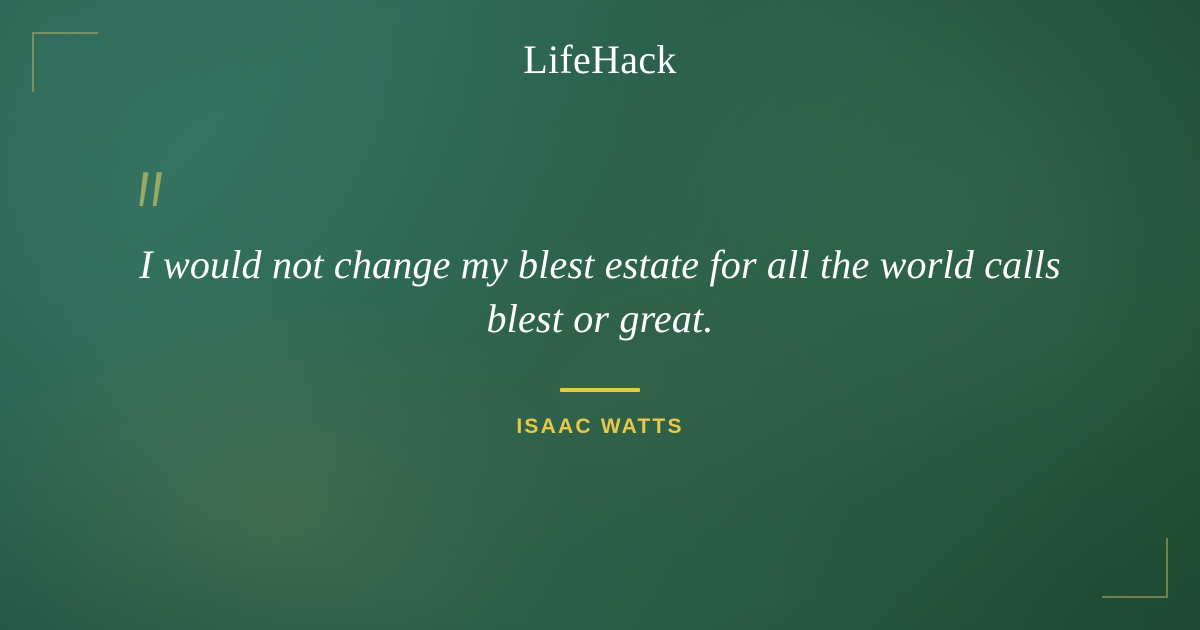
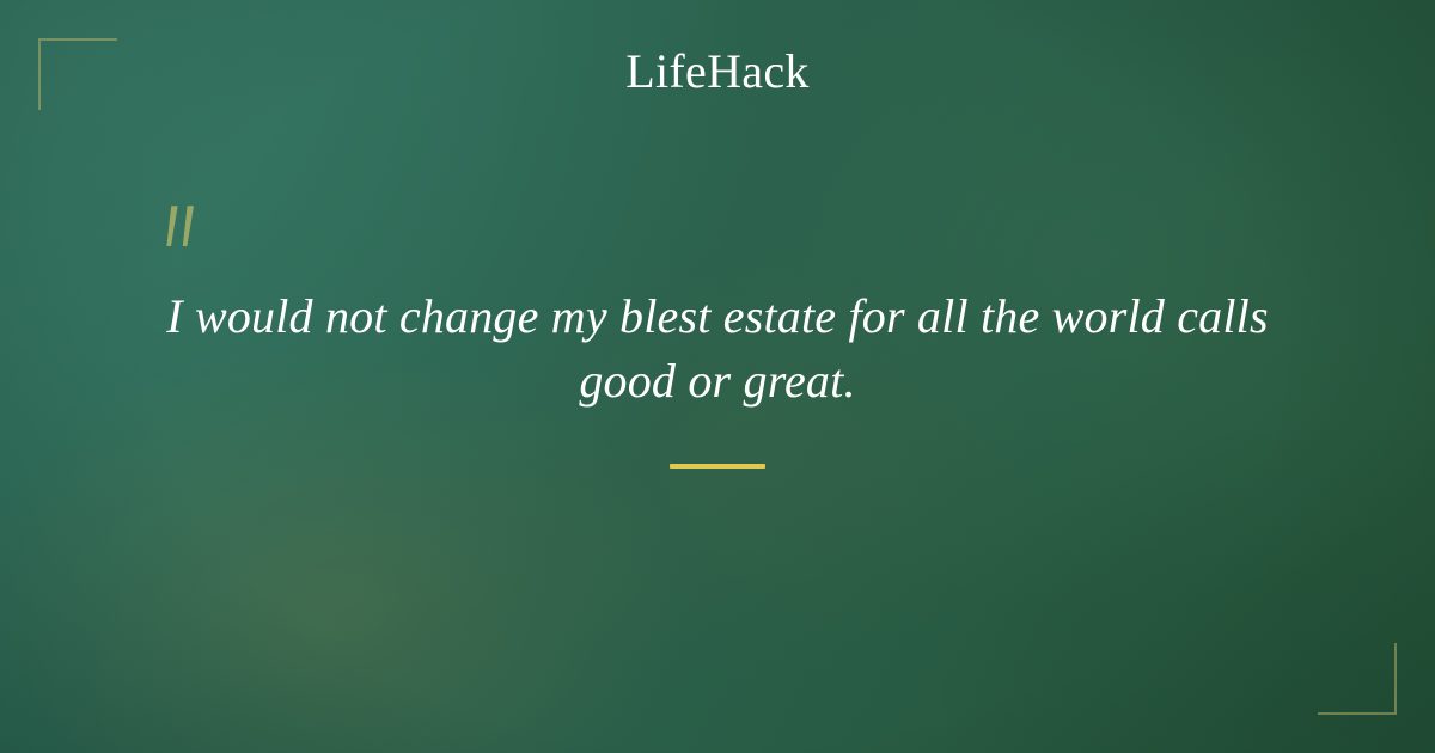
  LifeHack
- I would not change my blest estate for all the world calls blest or great.
+ I would not change my blest estate for all the world calls good or great.
- ISAAC WATTS
